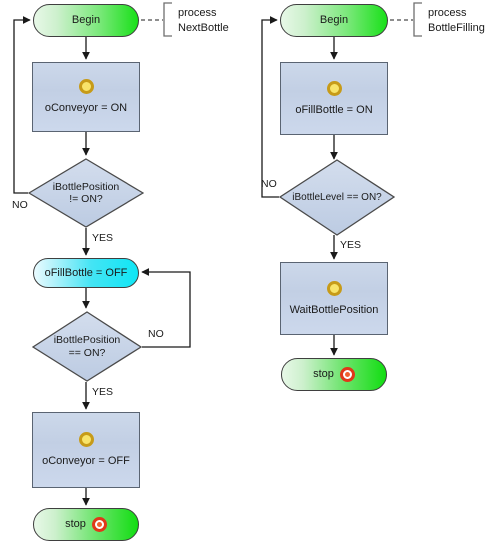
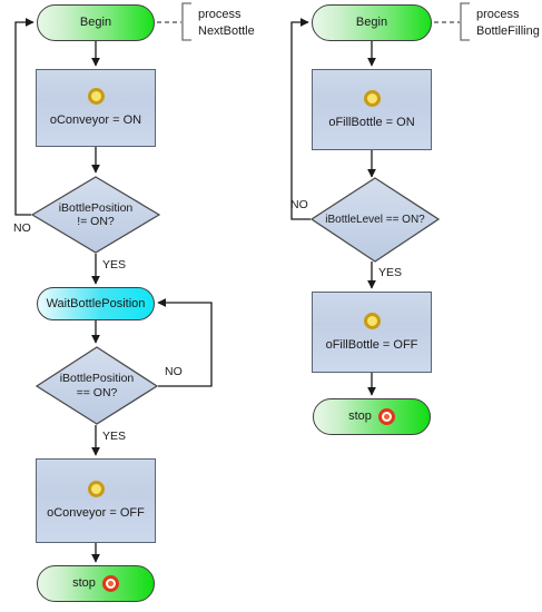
  Begin
  process
  NextBottle
  oConveyor = ON
  iBottlePosition
  != ON?
  NO
  YES
- oFillBottle = OFF
+ WaitBottlePosition
  iBottlePosition
  == ON?
  NO
  YES
  oConveyor = OFF
  stop
  Begin
  process
  BottleFilling
  oFillBottle = ON
  iBottleLevel == ON?
  NO
  YES
- WaitBottlePosition
+ oFillBottle = OFF
  stop
